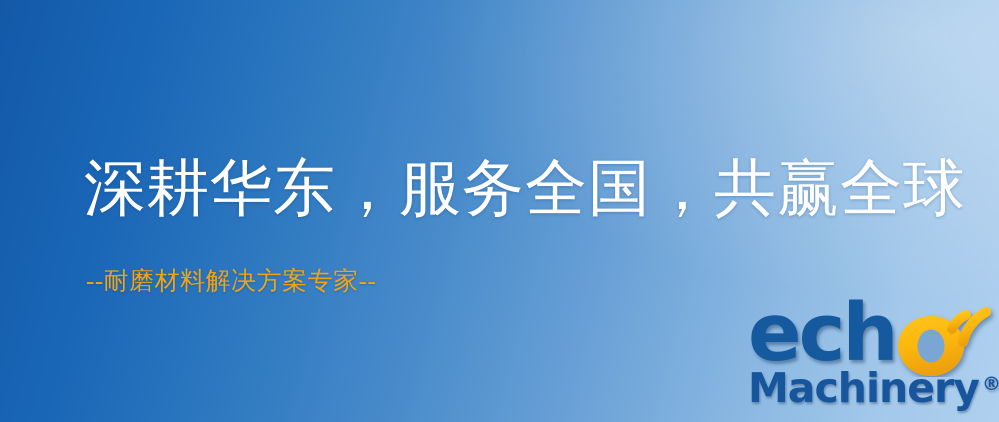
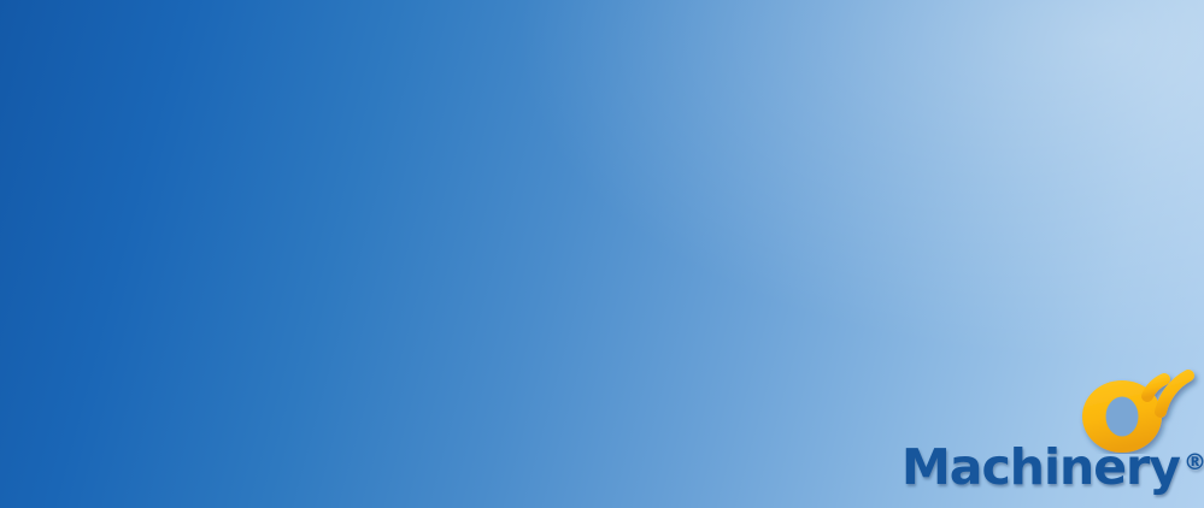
- 深耕华东，服务全国，共赢全球
- --耐磨材料解决方案专家--
- ech
  Machinery ®
